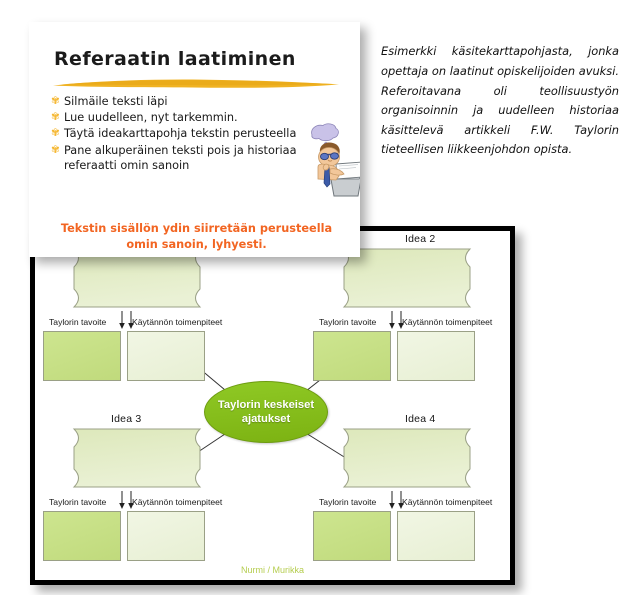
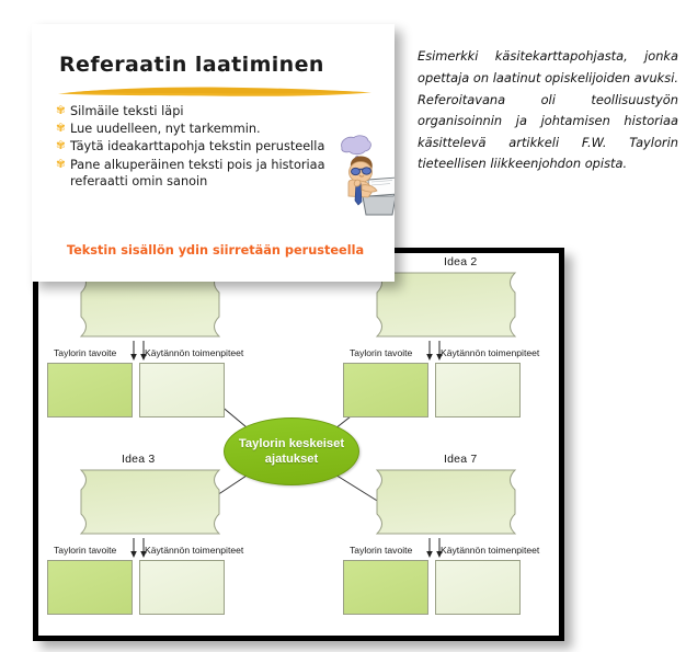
  Taylorin tavoite
  Käytännön toimenpiteet
  Idea 2
  Taylorin tavoite
  Käytännön toimenpiteet
  Idea 3
  Taylorin tavoite
  Käytännön toimenpiteet
- Idea 4
+ Idea 7
  Taylorin tavoite
  Käytännön toimenpiteet
  Taylorin keskeiset
  ajatukset
- Nurmi / Murikka
- Esimerkki käsitekarttapohjasta, jonka opettaja on laatinut opiskelijoiden avuksi. Referoitavana oli teollisuustyön organisoinnin ja uudelleen historiaa käsittelevä artikkeli F.W. Taylorin tieteellisen liikkeenjohdon opista.
+ Esimerkki käsitekarttapohjasta, jonka opettaja on laatinut opiskelijoiden avuksi. Referoitavana oli teollisuustyön organisoinnin ja johtamisen historiaa käsittelevä artikkeli F.W. Taylorin tieteellisen liikkeenjohdon opista.
  Referaatin laatiminen
  ✾
  Silmäile teksti läpi
  ✾
  Lue uudelleen, nyt tarkemmin.
  ✾
  Täytä ideakarttapohja tekstin perusteella
  ✾
  Pane alkuperäinen teksti pois ja historiaa referaatti omin sanoin
  Tekstin sisällön ydin siirretään perusteella
- omin sanoin, lyhyesti.
